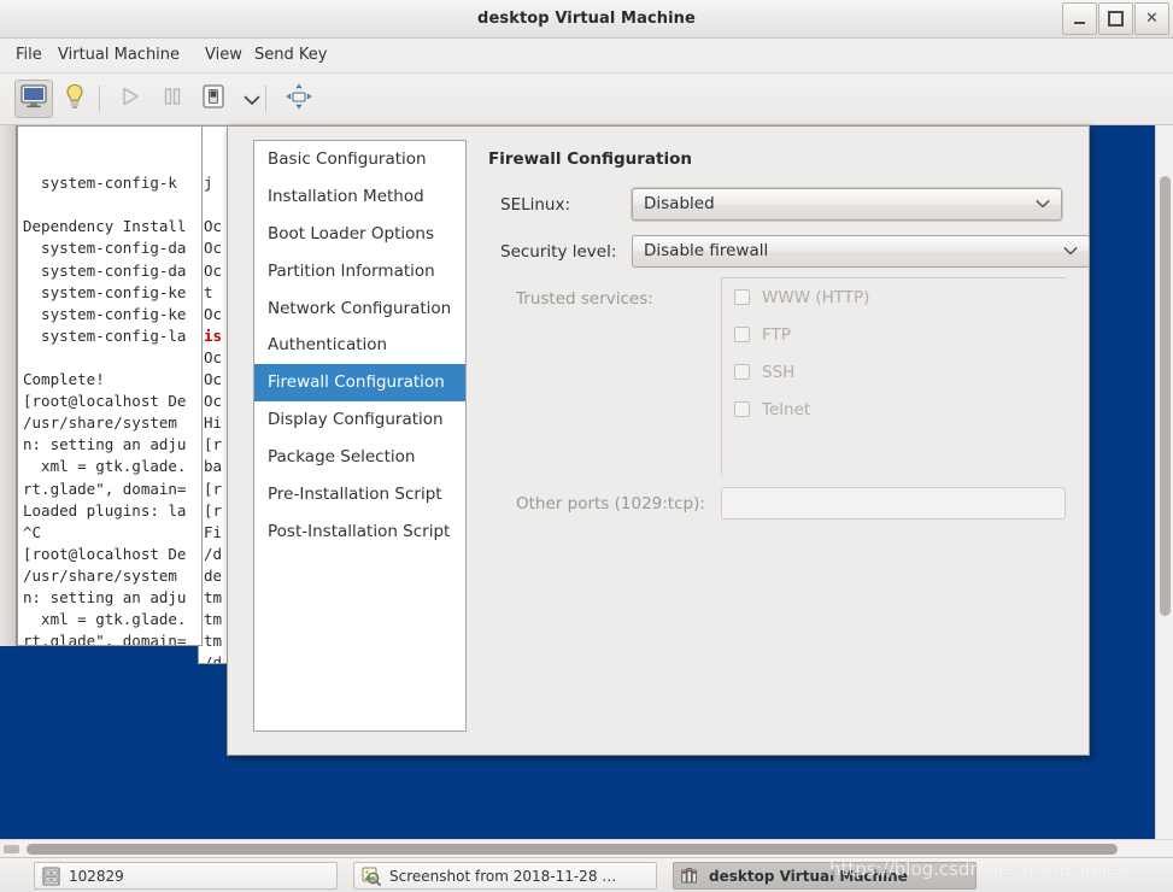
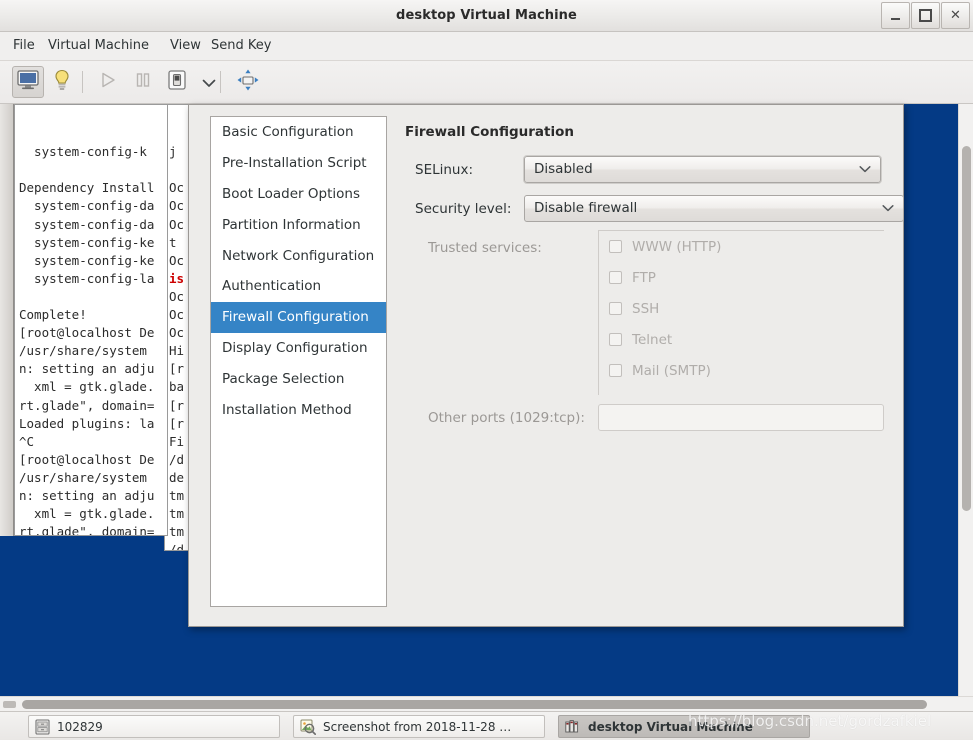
  desktop Virtual Machine
  ✕
  File
  Virtual Machine
  View
  Send Key
  Oc
  Oc
  Oc
  Oc
  is
  Oc
  Oc
  Oc
  Hi
  [r
  ba
  [r
  [r
  Fi
  /d
  de
  tm
  tm
  tm
  /d
  system-config-k
  Dependency Install
  system-config-da
  system-config-da
  system-config-ke
  system-config-ke
  system-config-la
  Complete!
  [root@localhost De
  /usr/share/system
  n: setting an adju
  xml = gtk.glade.
  rt.glade", domain=
  Loaded plugins: la
  ^C
  [root@localhost De
  /usr/share/system
  n: setting an adju
  xml = gtk.glade.
  rt.glade", domain=
  Basic Configuration
- Installation Method
+ Pre-Installation Script
  Boot Loader Options
  Partition Information
  Network Configuration
  Authentication
  Firewall Configuration
  Display Configuration
  Package Selection
- Pre-Installation Script
+ Installation Method
- Post-Installation Script
  Firewall Configuration
  SELinux:
  Disabled
  Security level:
  Disable firewall
  Trusted services:
  WWW (HTTP)
  FTP
  SSH
  Telnet
+ Mail (SMTP)
  Other ports (1029:tcp):
  102829
  Screenshot from 2018-11-28 …
  desktop Virtual Machine
  https://blog.csdn.net/gordzafkiel
